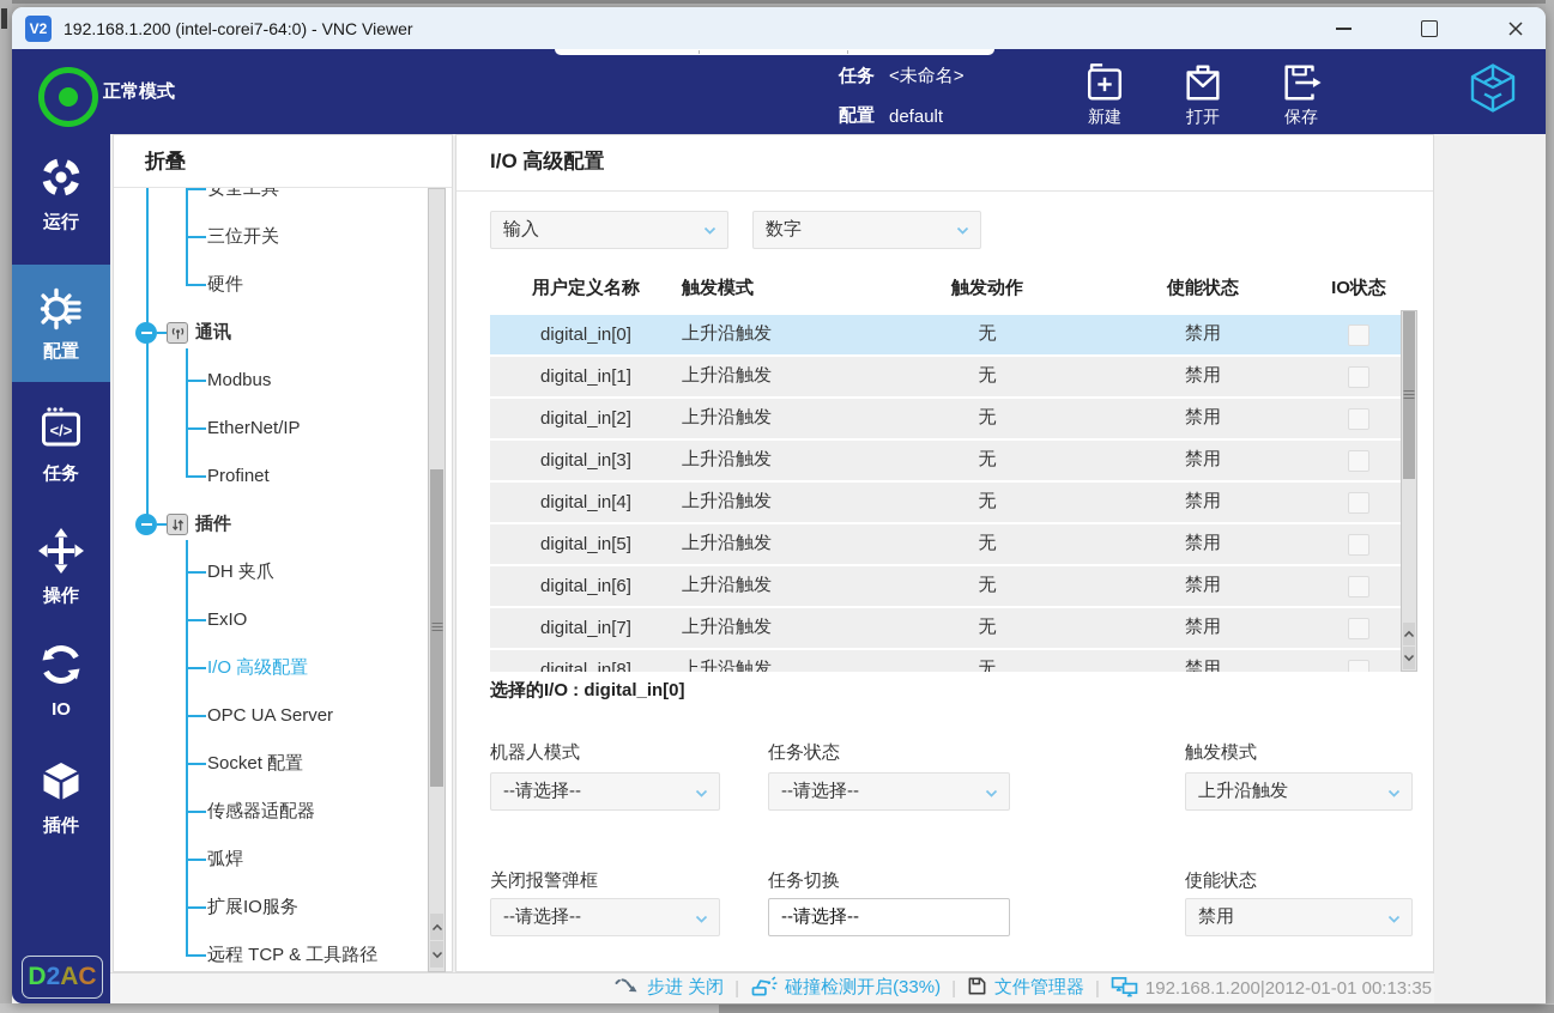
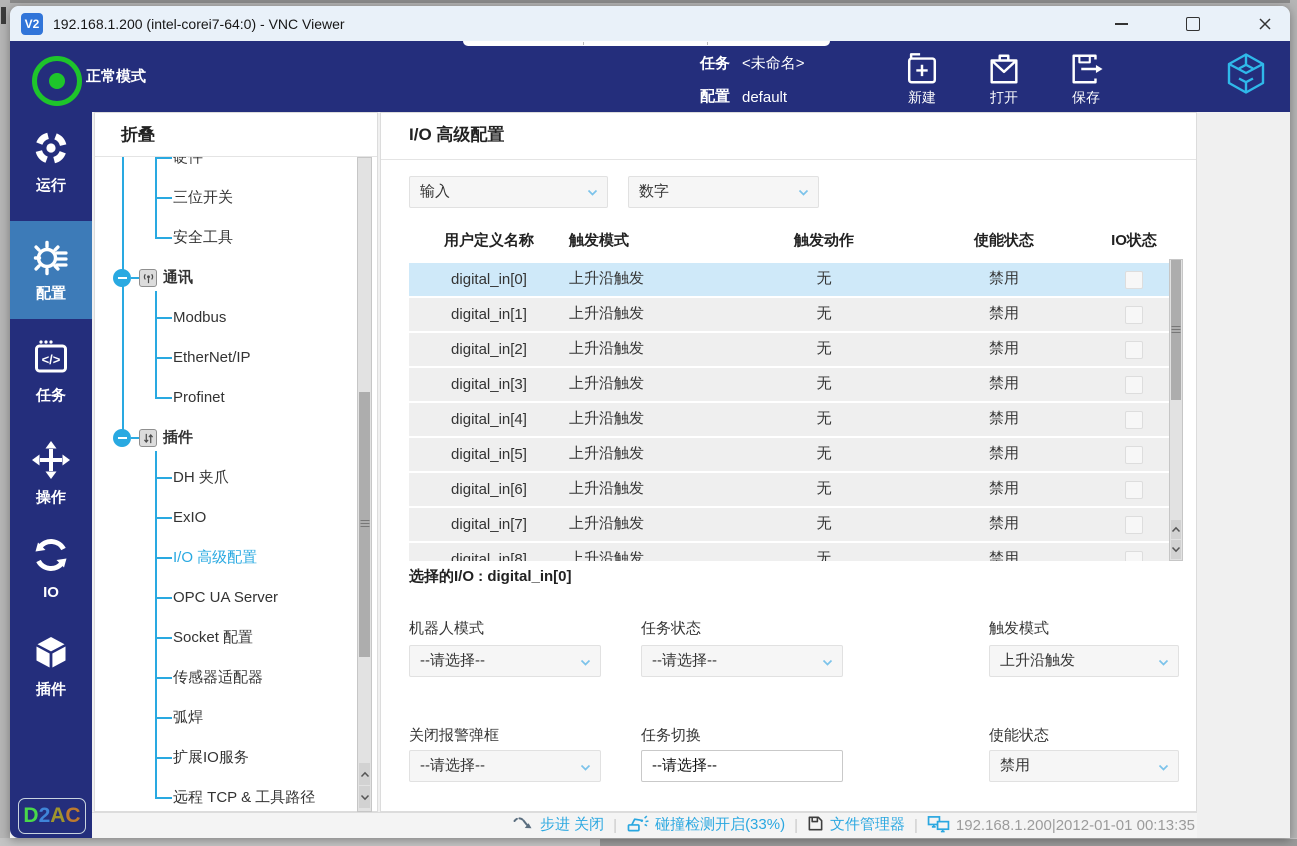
  V2
  192.168.1.200 (intel-corei7-64:0) - VNC Viewer
  正常模式
  任务
  <未命名>
  配置
  default
  新建
  打开
  保存
  D
  2
  A
  C
  运行
  配置
  </>
  任务
  操作
  IO
  插件
  折叠
- 安全工具
+ 硬件
  三位开关
- 硬件
+ 安全工具
  通讯
  Modbus
  EtherNet/IP
  Profinet
  插件
  DH 夹爪
  ExIO
  I/O 高级配置
  OPC UA Server
  Socket 配置
  传感器适配器
  弧焊
  扩展IO服务
  远程 TCP & 工具路径
  I/O 高级配置
  输入
  数字
  用户定义名称
  触发模式
  触发动作
  使能状态
  IO状态
  digital_in[0]
  上升沿触发
  无
  禁用
  digital_in[1]
  上升沿触发
  无
  禁用
  digital_in[2]
  上升沿触发
  无
  禁用
  digital_in[3]
  上升沿触发
  无
  禁用
  digital_in[4]
  上升沿触发
  无
  禁用
  digital_in[5]
  上升沿触发
  无
  禁用
  digital_in[6]
  上升沿触发
  无
  禁用
  digital_in[7]
  上升沿触发
  无
  禁用
  digital_in[8]
  上升沿触发
  无
  禁用
  选择的I/O : digital_in[0]
  机器人模式
  --请选择--
  任务状态
  --请选择--
  触发模式
  上升沿触发
  关闭报警弹框
  --请选择--
  任务切换
  --请选择--
  使能状态
  禁用
  步进 关闭
  |
  碰撞检测开启(33%)
  |
  文件管理器
  |
  192.168.1.200|2012-01-01 00:13:35
